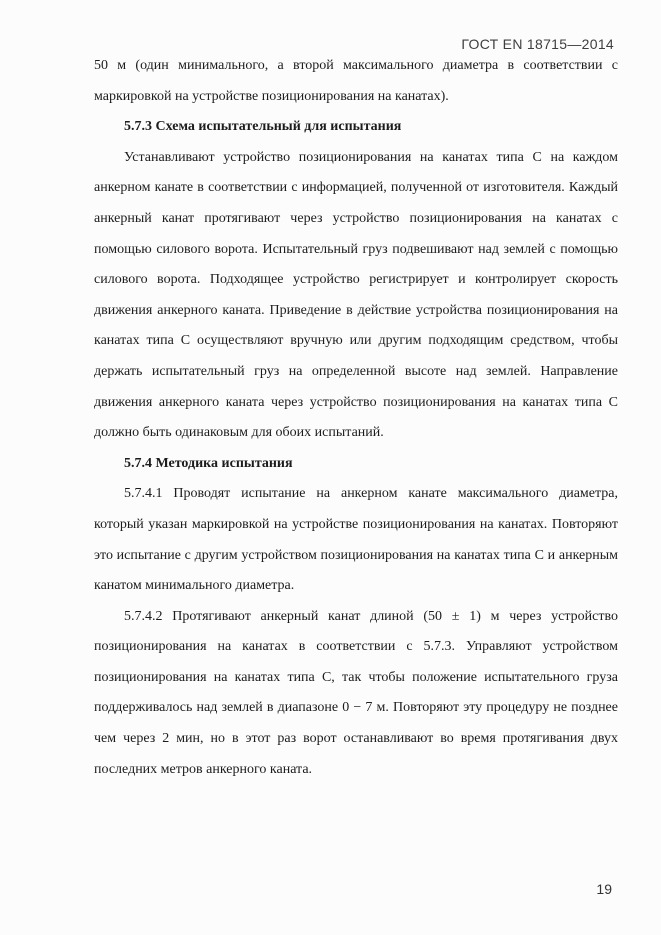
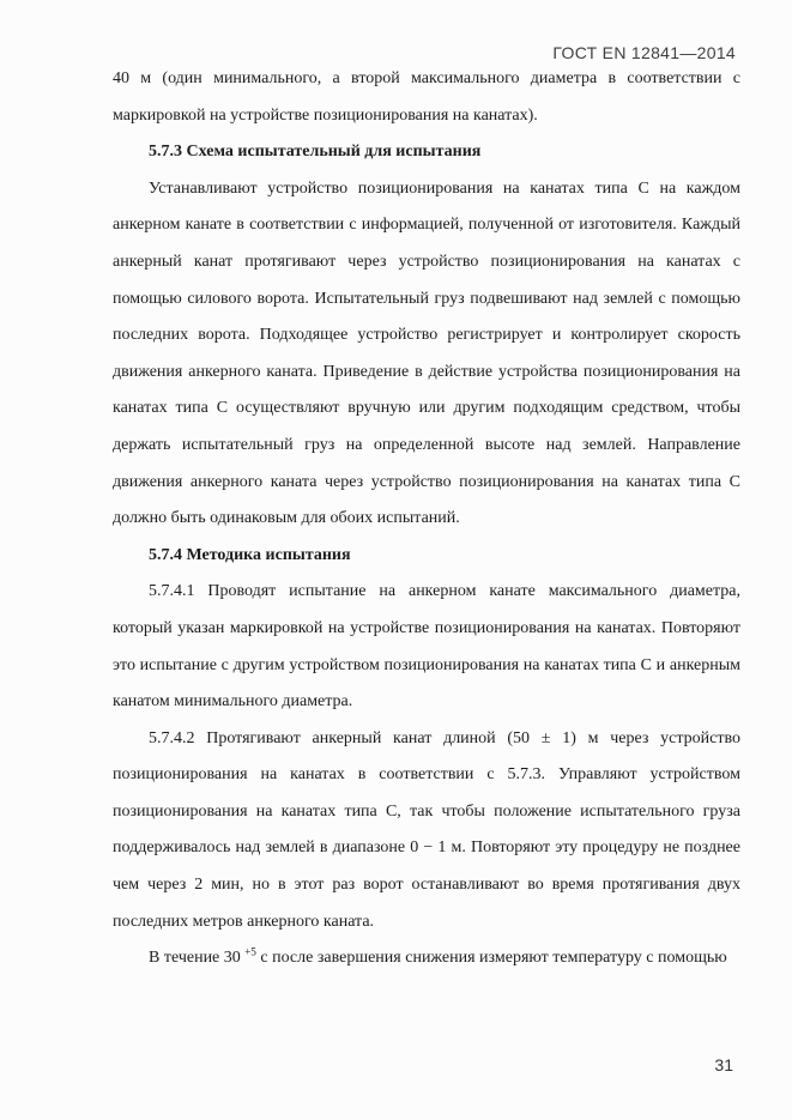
- ГОСТ EN 18715—2014
+ ГОСТ EN 12841—2014
- 50 м (один минимального, а второй максимального диаметра в соответствии с маркировкой на устройстве позиционирования на канатах).
+ 40 м (один минимального, а второй максимального диаметра в соответствии с маркировкой на устройстве позиционирования на канатах).
  5.7.3 Схема испытательный для испытания
- Устанавливают устройство позиционирования на канатах типа С на каждом анкерном канате в соответствии с информацией, полученной от изготовителя. Каждый анкерный канат протягивают через устройство позиционирования на канатах с помощью силового ворота. Испытательный груз подвешивают над землей с помощью силового ворота. Подходящее устройство регистрирует и контролирует скорость движения анкерного каната. Приведение в действие устройства позиционирования на канатах типа С осуществляют вручную или другим подходящим средством, чтобы держать испытательный груз на определенной высоте над землей. Направление движения анкерного каната через устройство позиционирования на канатах типа С должно быть одинаковым для обоих испытаний.
+ Устанавливают устройство позиционирования на канатах типа С на каждом анкерном канате в соответствии с информацией, полученной от изготовителя. Каждый анкерный канат протягивают через устройство позиционирования на канатах с помощью силового ворота. Испытательный груз подвешивают над землей с помощью последних ворота. Подходящее устройство регистрирует и контролирует скорость движения анкерного каната. Приведение в действие устройства позиционирования на канатах типа С осуществляют вручную или другим подходящим средством, чтобы держать испытательный груз на определенной высоте над землей. Направление движения анкерного каната через устройство позиционирования на канатах типа С должно быть одинаковым для обоих испытаний.
  5.7.4 Методика испытания
  5.7.4.1 Проводят испытание на анкерном канате максимального диаметра, который указан маркировкой на устройстве позиционирования на канатах. Повторяют это испытание с другим устройством позиционирования на канатах типа С и анкерным канатом минимального диаметра.
- 5.7.4.2 Протягивают анкерный канат длиной (50 ± 1) м через устройство позиционирования на канатах в соответствии с 5.7.3. Управляют устройством позиционирования на канатах типа С, так чтобы положение испытательного груза поддерживалось над землей в диапазоне 0 − 7 м. Повторяют эту процедуру не позднее чем через 2 мин, но в этот раз ворот останавливают во время протягивания двух последних метров анкерного каната.
+ 5.7.4.2 Протягивают анкерный канат длиной (50 ± 1) м через устройство позиционирования на канатах в соответствии с 5.7.3. Управляют устройством позиционирования на канатах типа С, так чтобы положение испытательного груза поддерживалось над землей в диапазоне 0 − 1 м. Повторяют эту процедуру не позднее чем через 2 мин, но в этот раз ворот останавливают во время протягивания двух последних метров анкерного каната.
+ В течение 30 +5 с после завершения снижения измеряют температуру с помощью
- 19
+ 31
